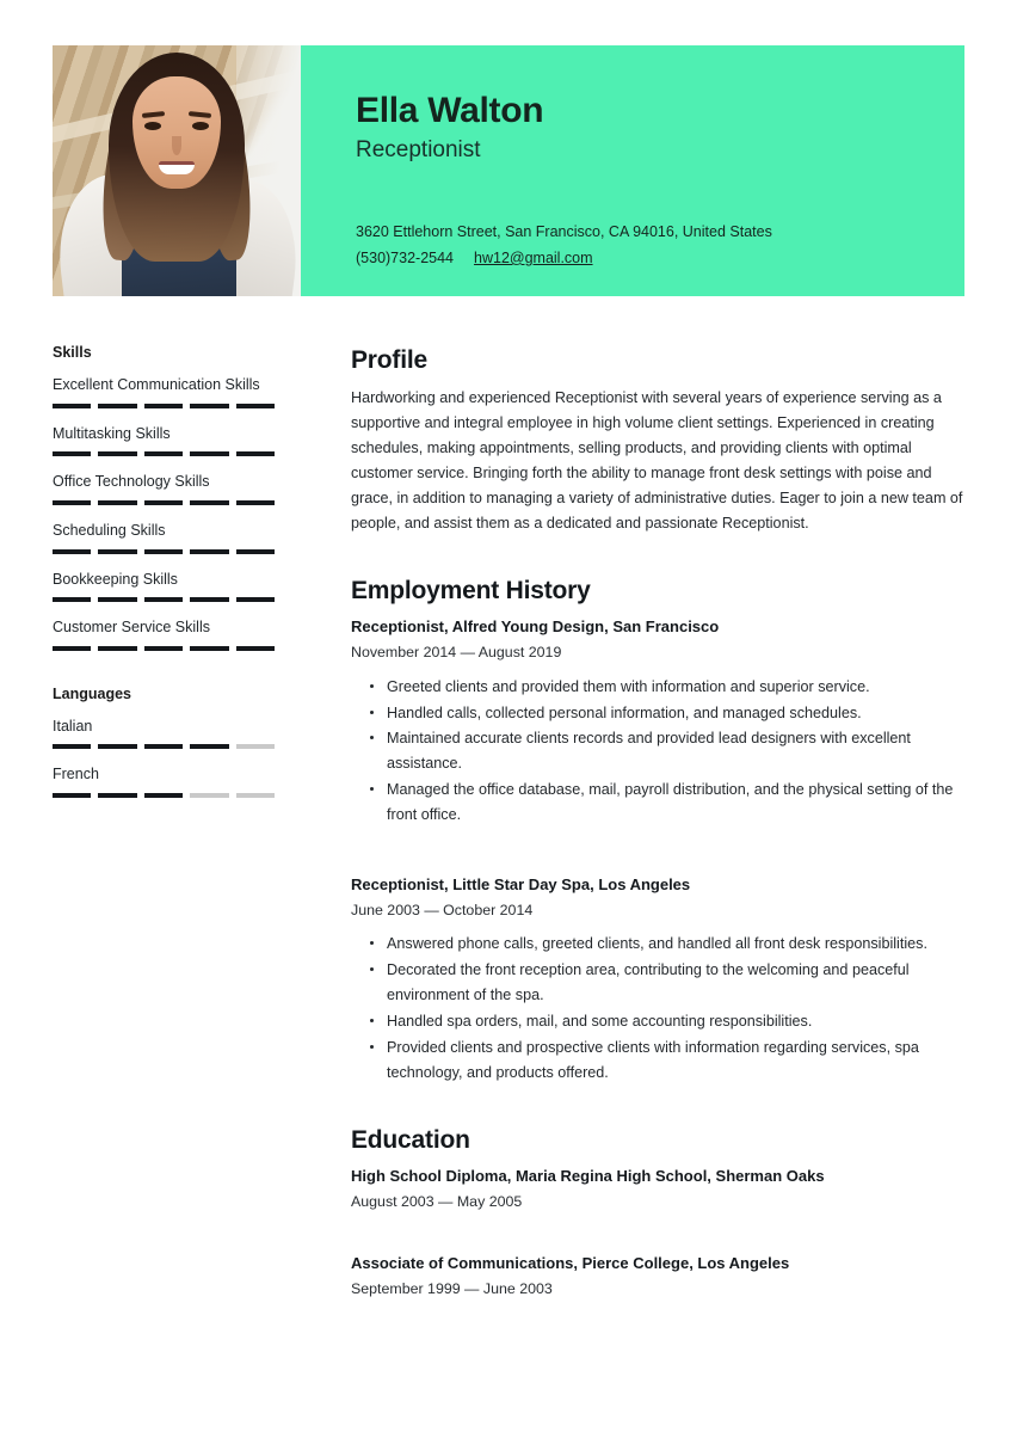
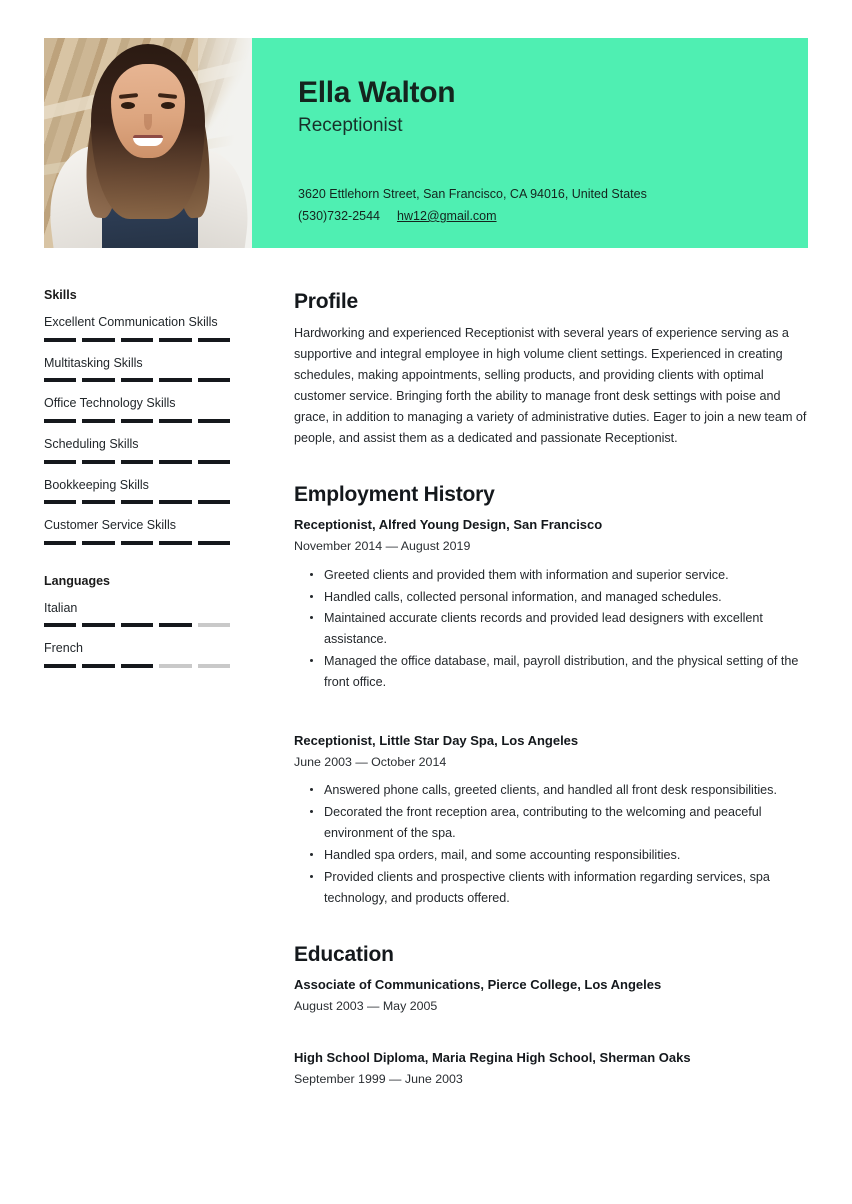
  Ella Walton
  Receptionist
  3620 Ettlehorn Street, San Francisco, CA 94016, United States
  (530)732-2544 hw12@gmail.com
  Skills
  Excellent Communication Skills
  Multitasking Skills
  Office Technology Skills
  Scheduling Skills
  Bookkeeping Skills
  Customer Service Skills
  Languages
  Italian
  French
  Profile
  Hardworking and experienced Receptionist with several years of experience serving as a supportive and integral employee in high volume client settings. Experienced in creating schedules, making appointments, selling products, and providing clients with optimal customer service. Bringing forth the ability to manage front desk settings with poise and grace, in addition to managing a variety of administrative duties. Eager to join a new team of people, and assist them as a dedicated and passionate Receptionist.
  Employment History
  Receptionist, Alfred Young Design, San Francisco
  November 2014 — August 2019
  Greeted clients and provided them with information and superior service.
  Handled calls, collected personal information, and managed schedules.
  Maintained accurate clients records and provided lead designers with excellent assistance.
  Managed the office database, mail, payroll distribution, and the physical setting of the front office.
  Receptionist, Little Star Day Spa, Los Angeles
  June 2003 — October 2014
  Answered phone calls, greeted clients, and handled all front desk responsibilities.
  Decorated the front reception area, contributing to the welcoming and peaceful environment of the spa.
  Handled spa orders, mail, and some accounting responsibilities.
  Provided clients and prospective clients with information regarding services, spa technology, and products offered.
  Education
- High School Diploma, Maria Regina High School, Sherman Oaks
+ Associate of Communications, Pierce College, Los Angeles
  August 2003 — May 2005
- Associate of Communications, Pierce College, Los Angeles
+ High School Diploma, Maria Regina High School, Sherman Oaks
  September 1999 — June 2003
